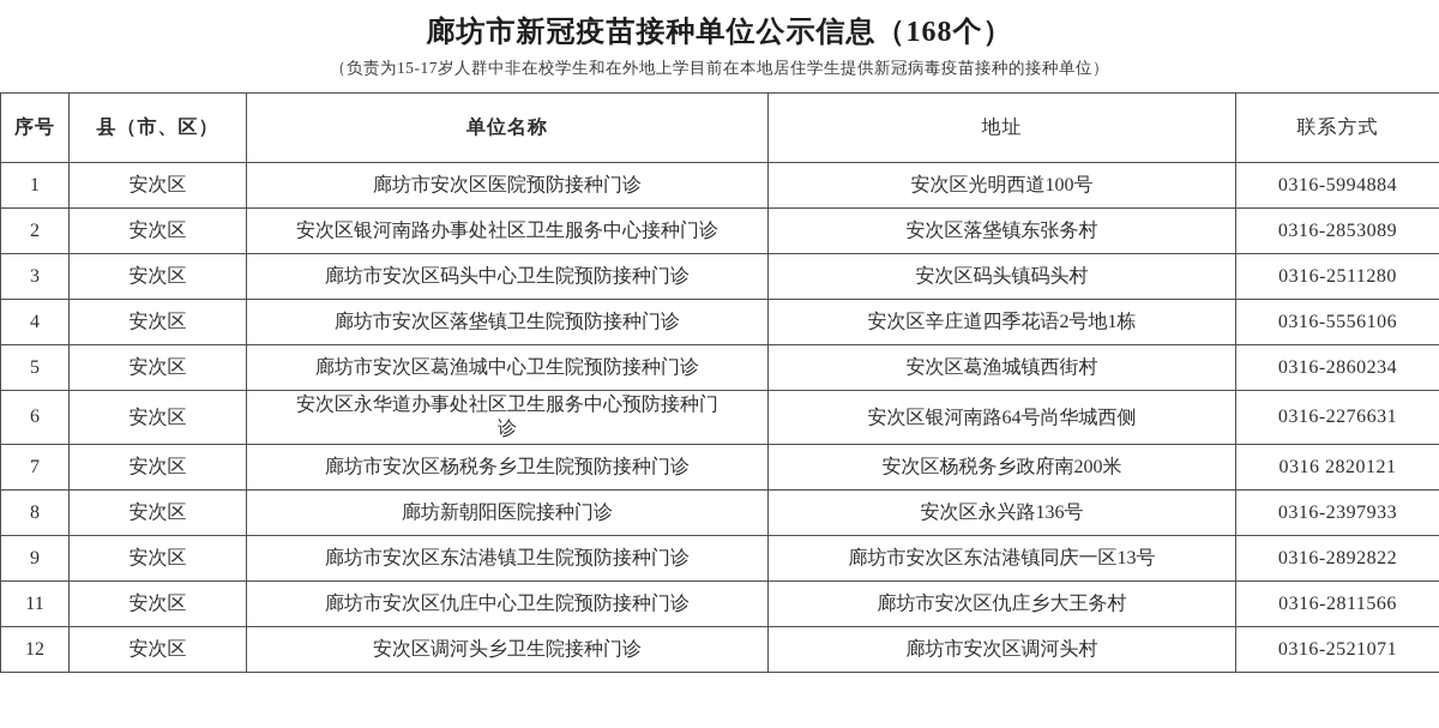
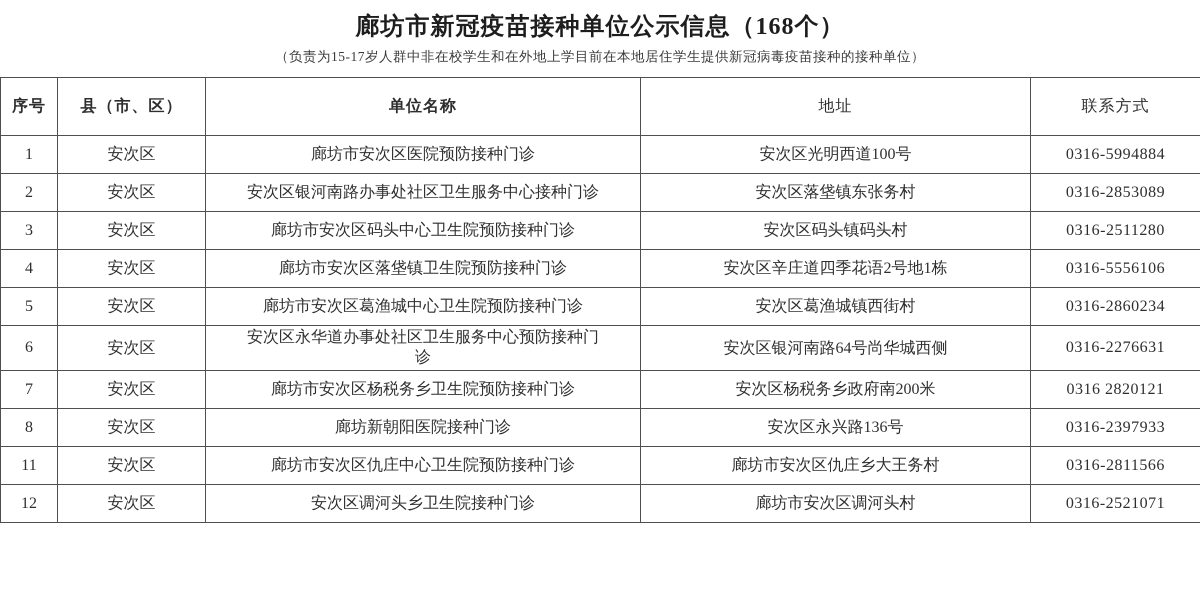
  廊坊市新冠疫苗接种单位公示信息（168个）
  （负责为15-17岁人群中非在校学生和在外地上学目前在本地居住学生提供新冠病毒疫苗接种的接种单位）
  序号	县（市、区）	单位名称	地址	联系方式
  1	安次区	廊坊市安次区医院预防接种门诊	安次区光明西道100号	0316-5994884
  2	安次区	安次区银河南路办事处社区卫生服务中心接种门诊	安次区落垡镇东张务村	0316-2853089
  3	安次区	廊坊市安次区码头中心卫生院预防接种门诊	安次区码头镇码头村	0316-2511280
  4	安次区	廊坊市安次区落垡镇卫生院预防接种门诊	安次区辛庄道四季花语2号地1栋	0316-5556106
  5	安次区	廊坊市安次区葛渔城中心卫生院预防接种门诊	安次区葛渔城镇西街村	0316-2860234
  6	安次区	安次区永华道办事处社区卫生服务中心预防接种门诊	安次区银河南路64号尚华城西侧	0316-2276631
  7	安次区	廊坊市安次区杨税务乡卫生院预防接种门诊	安次区杨税务乡政府南200米	0316 2820121
  8	安次区	廊坊新朝阳医院接种门诊	安次区永兴路136号	0316-2397933
- 9	安次区	廊坊市安次区东沽港镇卫生院预防接种门诊	廊坊市安次区东沽港镇同庆一区13号	0316-2892822
  11	安次区	廊坊市安次区仇庄中心卫生院预防接种门诊	廊坊市安次区仇庄乡大王务村	0316-2811566
  12	安次区	安次区调河头乡卫生院接种门诊	廊坊市安次区调河头村	0316-2521071
